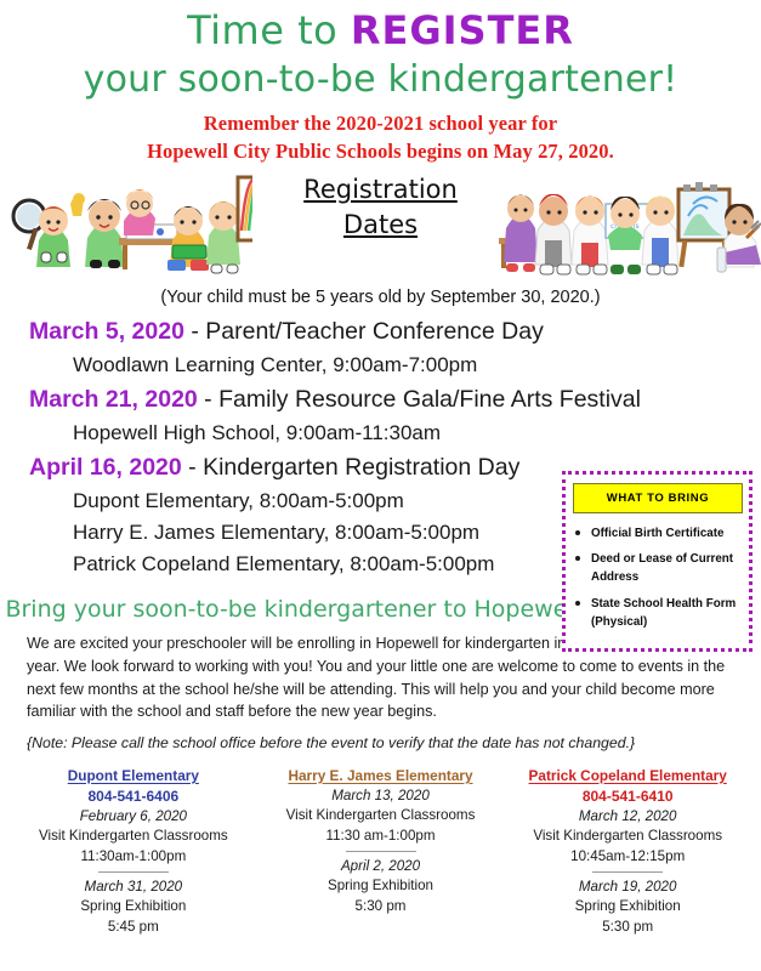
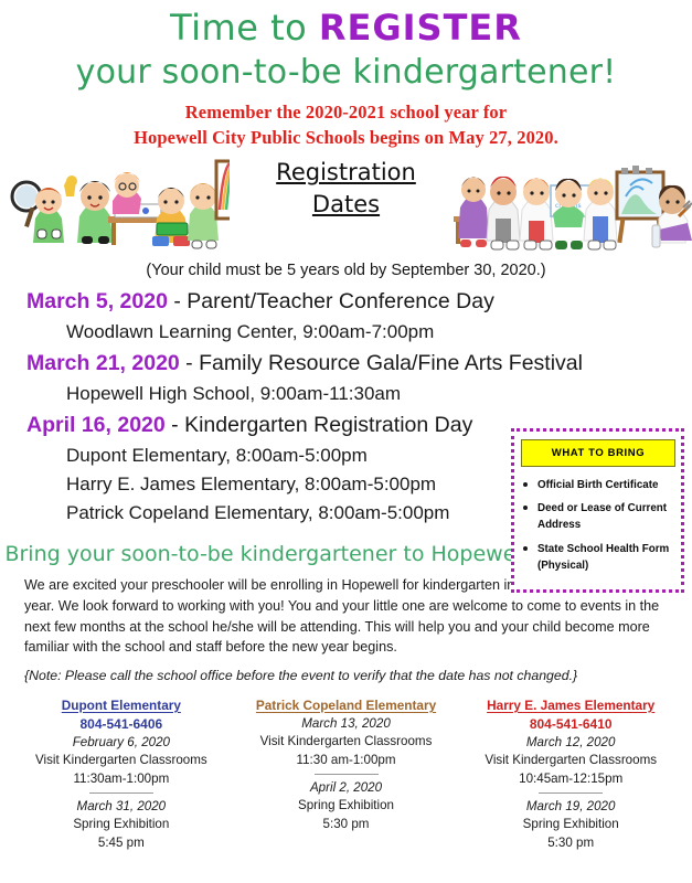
  Time to REGISTER
  your soon-to-be kindergartener!
  Remember the 2020-2021 school year for
  Hopewell City Public Schools begins on May 27, 2020.
  Registration
  Dates
  (Your child must be 5 years old by September 30, 2020.)
  March 5, 2020 - Parent/Teacher Conference Day
  Woodlawn Learning Center, 9:00am-7:00pm
  March 21, 2020 - Family Resource Gala/Fine Arts Festival
  Hopewell High School, 9:00am-11:30am
  April 16, 2020 - Kindergarten Registration Day
  Dupont Elementary, 8:00am-5:00pm
  Harry E. James Elementary, 8:00am-5:00pm
  Patrick Copeland Elementary, 8:00am-5:00pm
  WHAT TO BRING
  Official Birth Certificate
  Deed or Lease of Current Address
  State School Health Form (Physical)
  Bring your soon-to-be kindergartener to Hopewe
  We are excited your preschooler will be enrolling in Hopewell for kindergarten i year. We look forward to working with you! You and your little one are welcome to come to events in the next few months at the school he/she will be attending. This will help you and your child become more familiar with the school and staff before the new year begins.
  {Note: Please call the school office before the event to verify that the date has not changed.}
  Dupont Elementary
  804-541-6406
  February 6, 2020
  Visit Kindergarten Classrooms
  11:30am-1:00pm
  March 31, 2020
  Spring Exhibition
  5:45 pm
- Harry E. James Elementary
+ Patrick Copeland Elementary
  March 13, 2020
  Visit Kindergarten Classrooms
  11:30 am-1:00pm
  April 2, 2020
  Spring Exhibition
  5:30 pm
- Patrick Copeland Elementary
+ Harry E. James Elementary
  804-541-6410
  March 12, 2020
  Visit Kindergarten Classrooms
  10:45am-12:15pm
  March 19, 2020
  Spring Exhibition
  5:30 pm
